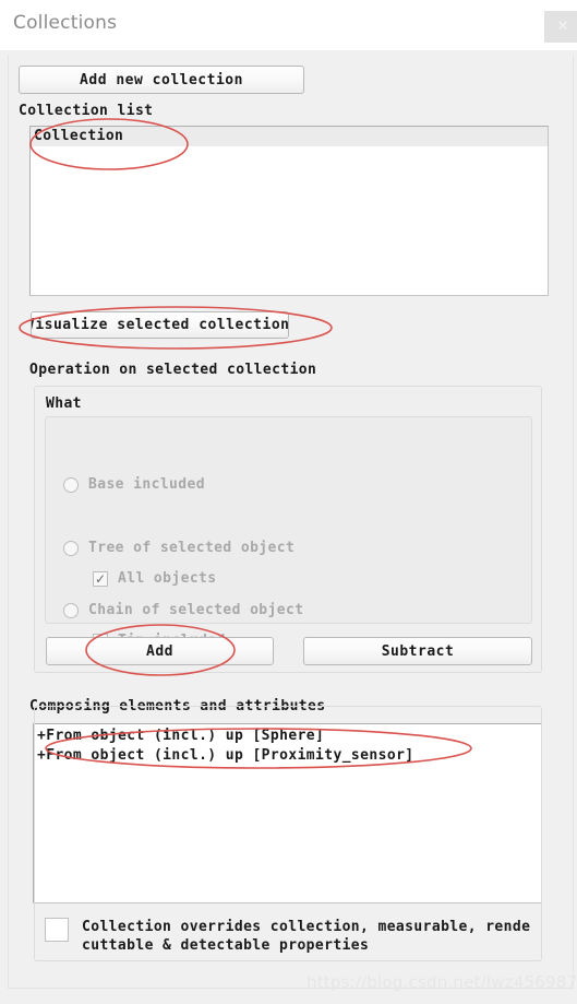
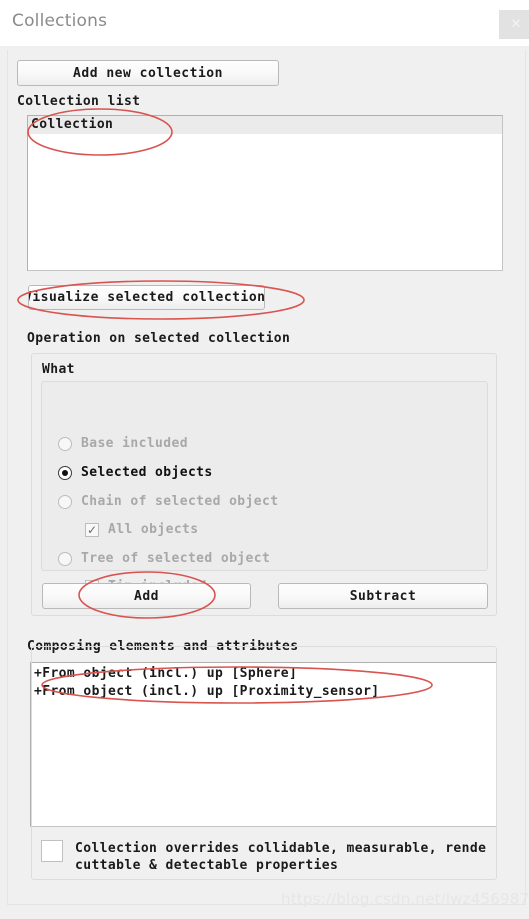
  Collections
  Add new collection
  Collection list
  Collection
  Visualize selected collection
  Operation on selected collection
  What
  Base included
+ Selected objects
- Tree of selected object
+ Chain of selected object
  ✓
  All objects
- Chain of selected object
+ Tree of selected object
  Add
  Subtract
  Composing elements and attributes
  +Frombject (incl.) up [Sphere]
  +Fom object (incl.) up [Proximity_sensor]
- Collection overrides collection, measurable, rende
+ Collection overrides collidable, measurable, rende
  cuttable & detectable properties
